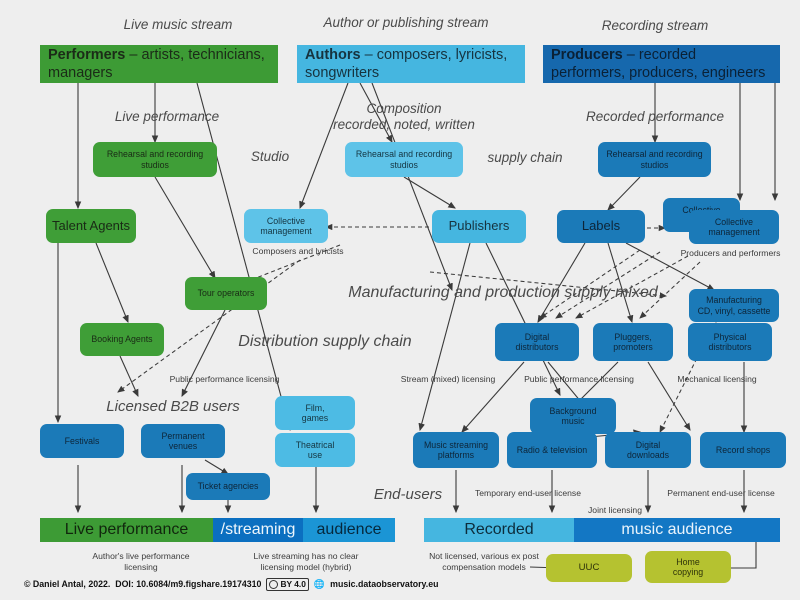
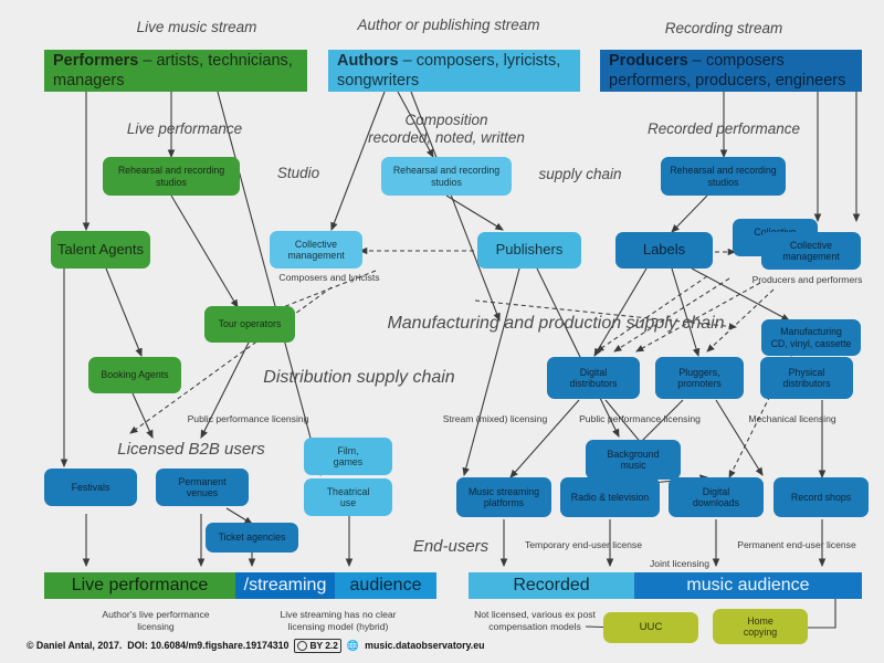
  Live music stream
  Author or publishing stream
  Recording stream
  Performers – artists, technicians, managers
  Authors – composers, lyricists, songwriters
- Producers – recorded performers, producers, engineers
+ Producers – composers performers, producers, engineers
  Live performance
  Composition
  recorded, noted, written
  Recorded performance
  Studio
  supply chain
- Manufacturing and production supply mixed
+ Manufacturing and production supply chain
  Distribution supply chain
  Licensed B2B users
  End-users
  Composers and lyricists
  Producers and performers
  Public performance licensing
  Stream (mixed) licensing
  Public performance licensing
  Mechanical licensing
  Temporary end-user license
  Joint licensing
  Permanent end-user license
  Author's live performance
  licensing
  Live streaming has no clear
  licensing model (hybrid)
  Not licensed, various ex post
  compensation models
  Rehearsal and recording
  studios
  Talent Agents
  Tour operators
  Booking Agents
  Rehearsal and recording
  studios
  Collective
  management
  Publishers
  Film,
  games
  Theatrical
  use
  Rehearsal and recording
  studios
  Labels
  Collective
  management
  Manufacturing
  CD, vinyl, cassette
  Digital
  distributors
  Pluggers,
  promoters
  Physical
  distributors
  Background
  music
  Festivals
  Permanent
  venues
  Ticket agencies
  Music streaming
  platforms
  Radio & television
  Digital
  downloads
  Record shops
  Live performance
  /streaming
  audience
  Recorded
  music audience
  UUC
  Home
  copying
- © Daniel Antal, 2022. DOI: 10.6084/m9.figshare.19174310
+ © Daniel Antal, 2017. DOI: 10.6084/m9.figshare.19174310
- BY 4.0
+ BY 2.2
  🌐
  music.dataobservatory.eu
